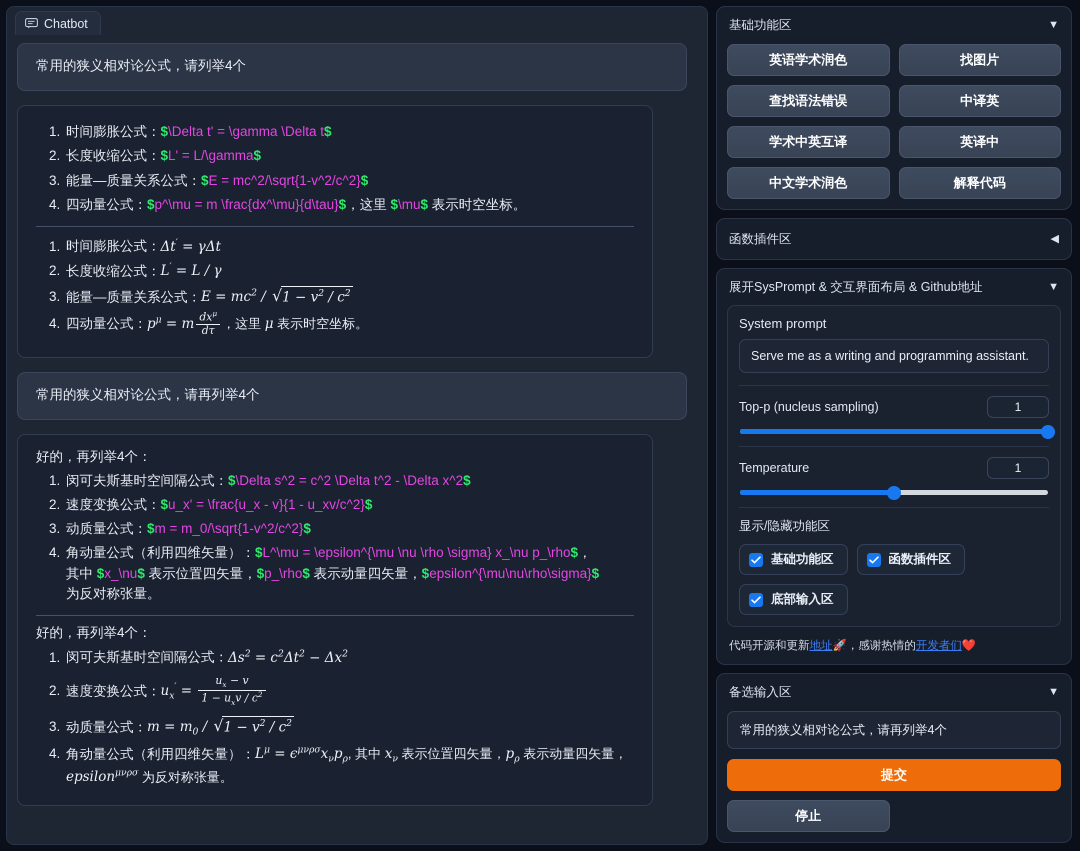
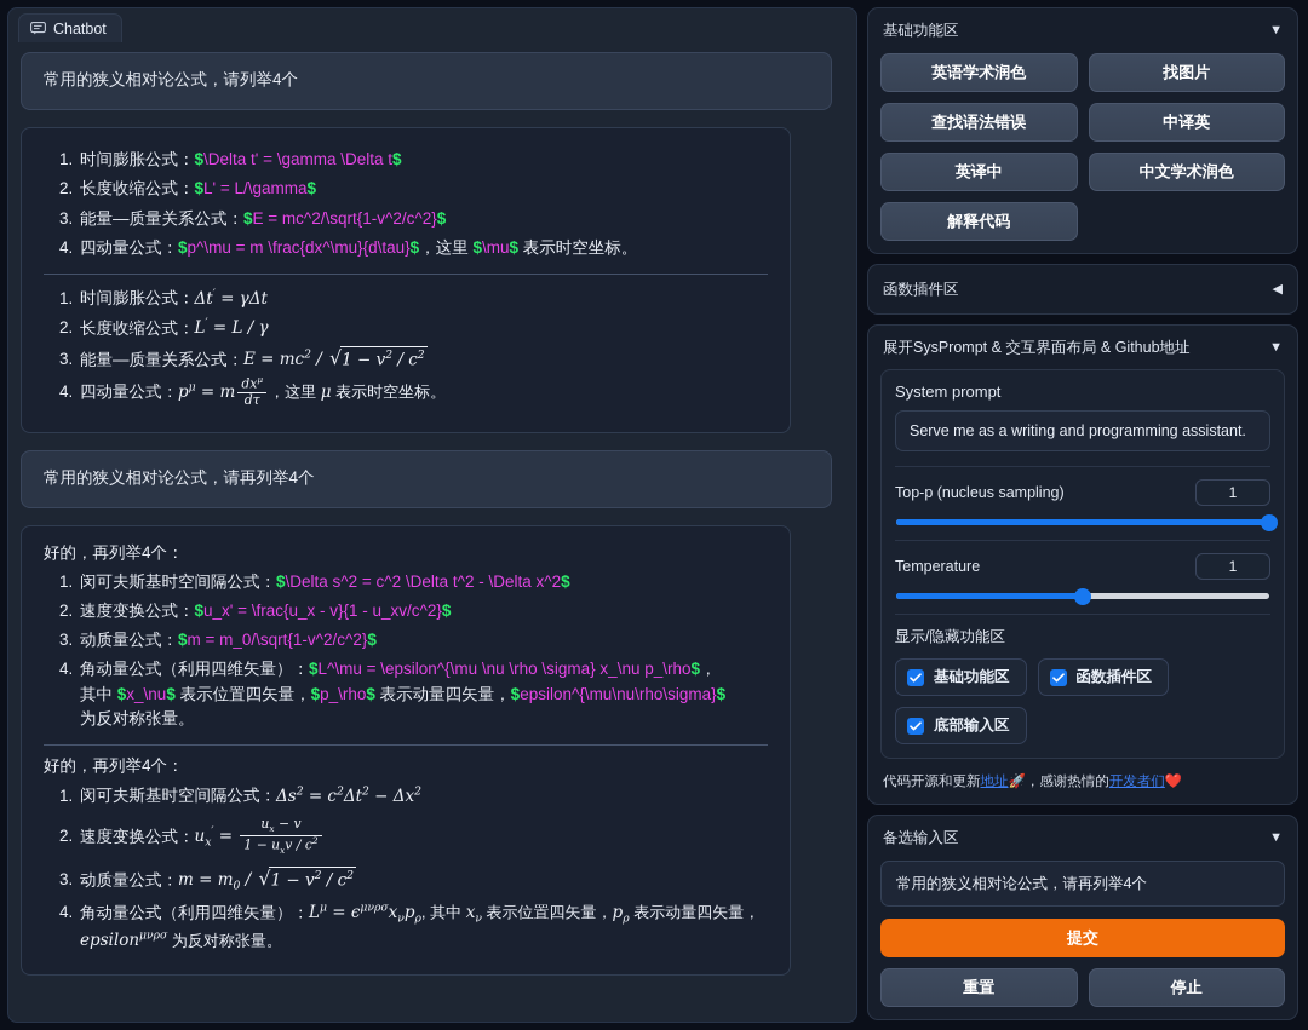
  Chatbot
  常用的狭义相对论公式，请列举4个
  时间膨胀公式：$\Delta t' = \gamma \Delta t$
  长度收缩公式：$L' = L/\gamma$
  能量—质量关系公式：$E = mc^2/\sqrt{1-v^2/c^2}$
  四动量公式：$p^\mu = m \frac{dx^\mu}{d\tau}$，这里 $\mu$ 表示时空坐标。
  时间膨胀公式：Δt′ = γΔt
  长度收缩公式：L′ = L / γ
  能量—质量关系公式：E = mc2 / 1 − v2 / c2
  四动量公式：pμ = m
  dxμ
  dτ
  ，这里 μ 表示时空坐标。
  常用的狭义相对论公式，请再列举4个
  好的，再列举4个：
  闵可夫斯基时空间隔公式：$\Delta s^2 = c^2 \Delta t^2 - \Delta x^2$
  速度变换公式：$u_x' = \frac{u_x - v}{1 - u_xv/c^2}$
  动质量公式：$m = m_0/\sqrt{1-v^2/c^2}$
  角动量公式（利用四维矢量）：$L^\mu = \epsilon^{\mu \nu \rho \sigma} x_\nu p_\rho$，
  其中 $x_\nu$ 表示位置四矢量，$p_\rho$ 表示动量四矢量，$epsilon^{\mu\nu\rho\sigma}$
  为反对称张量。
  好的，再列举4个：
  闵可夫斯基时空间隔公式：Δs2 = c2Δt2 − Δx2
  速度变换公式：ux′ =
  ux − v
  1 − uxv / c2
  动质量公式：m = m0 / 1 − v2 / c2
  角动量公式（利用四维矢量）：Lμ = ϵμνρσxνpρ, 其中 xν 表示位置四矢量，pρ 表示动量四矢量，
  epsilonμνρσ 为反对称张量。
  基础功能区
  ▼
  英语学术润色
  找图片
  查找语法错误
  中译英
- 学术中英互译
  英译中
  中文学术润色
  解释代码
  函数插件区
  ◀
  展开SysPrompt & 交互界面布局 & Github地址
  ▼
  System prompt
  Serve me as a writing and programming assistant.
  Top-p (nucleus sampling)
  1
  Temperature
  1
  显示/隐藏功能区
  基础功能区
  函数插件区
  底部输入区
  代码开源和更新地址🚀，感谢热情的开发者们❤️
  备选输入区
  ▼
  常用的狭义相对论公式，请再列举4个 提交
+ 重置
  停止
